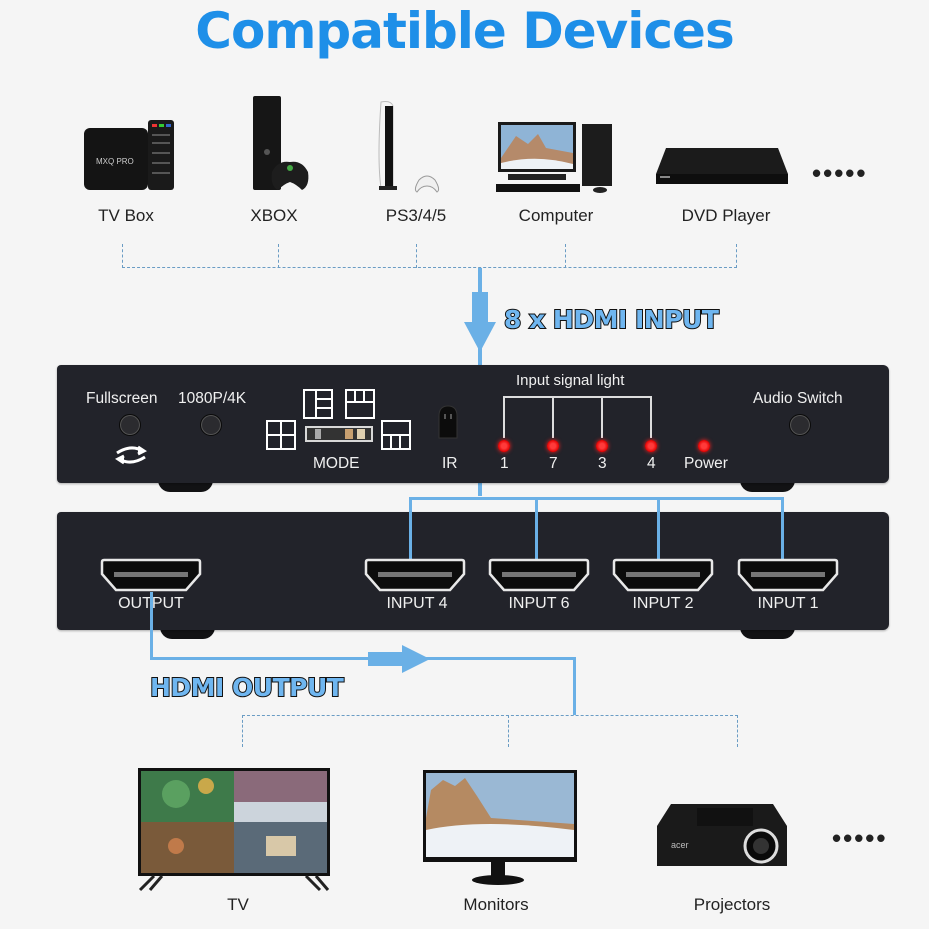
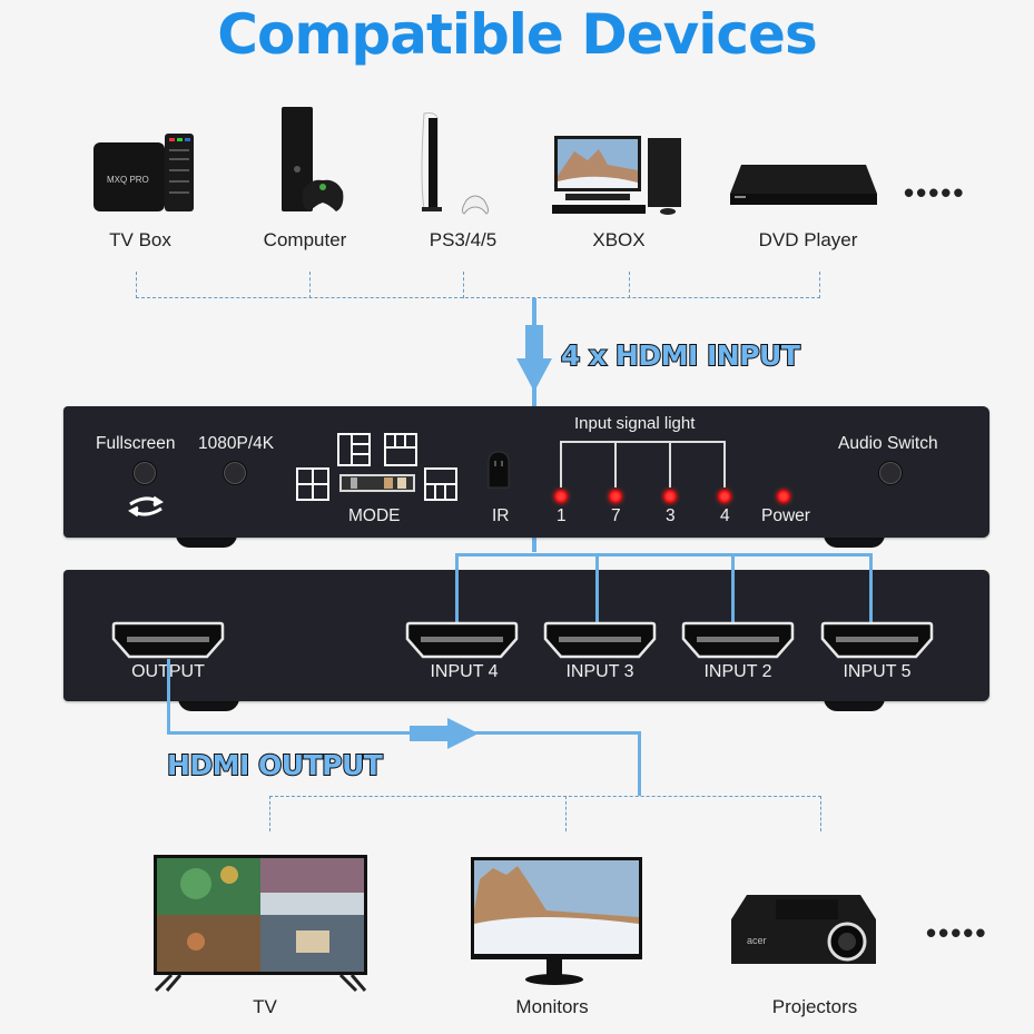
  Compatible Devices
  MXQ PRO
  TV Box
- XBOX
+ Computer
  PS3/4/5
- Computer
+ XBOX
  DVD Player
  •••••
- 8 x HDMI INPUT
+ 4 x HDMI INPUT
  Fullscreen
  1080P/4K
  MODE
  IR
  Input signal light
  1
  7
  3
  4
  Power
  Audio Switch
  OUTPUT
  INPUT 4
- INPUT 6
+ INPUT 3
  INPUT 2
- INPUT 1
+ INPUT 5
  HDMI OUTPUT
  TV
  Monitors
  acer
  Projectors
  •••••
